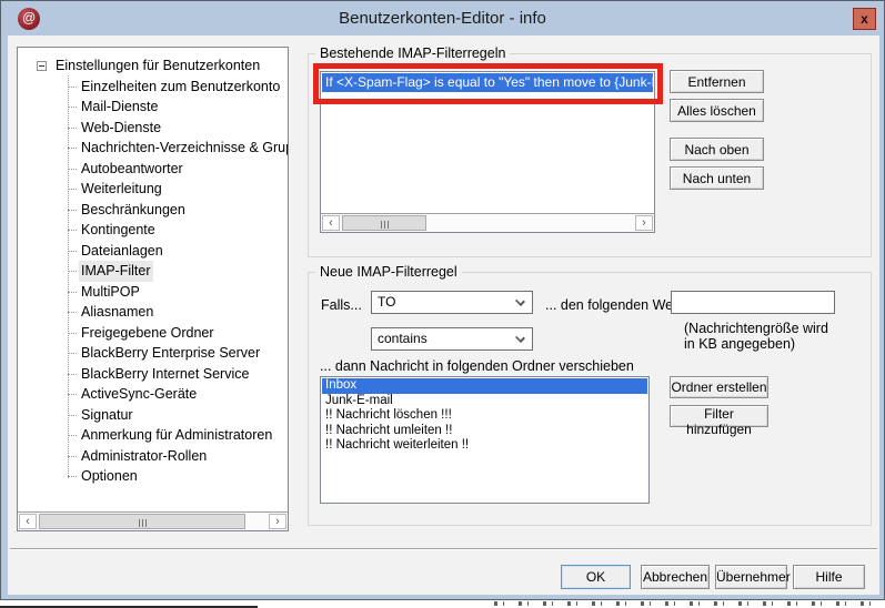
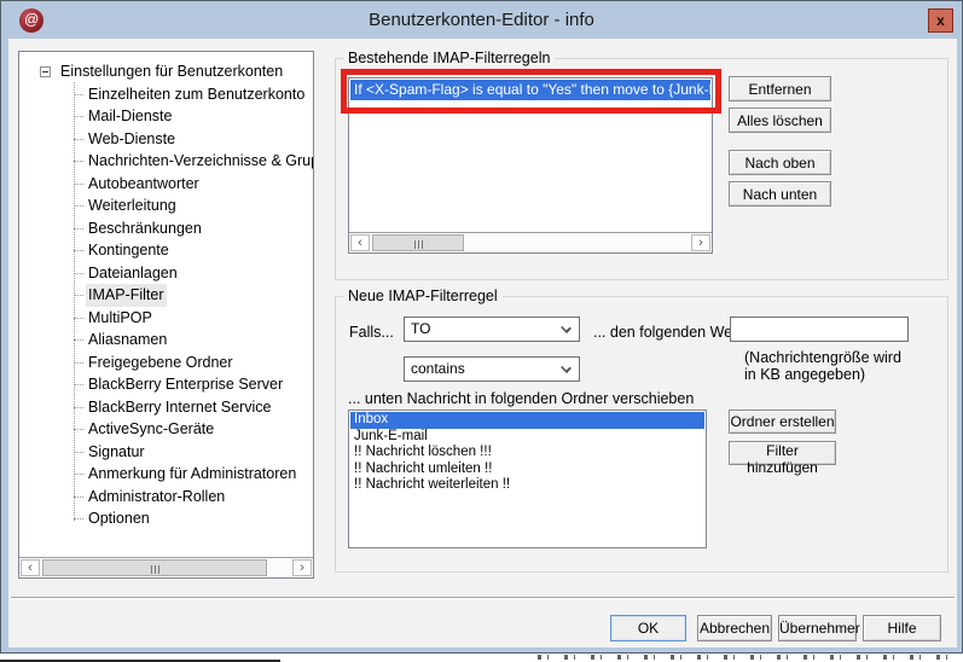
  @
  Benutzerkonten-Editor - info
  x
  Einstellungen für Benutzerkonten
  Einzelheiten zum Benutzerkonto
  Mail-Dienste
  Web-Dienste
  Nachrichten-Verzeichnisse & Gru
  Autobeantworter
  Weiterleitung
  Beschränkungen
  Kontingente
  Dateianlagen
  IMAP-Filter
  MultiPOP
  Aliasnamen
  Freigegebene Ordner
  BlackBerry Enterprise Server
  BlackBerry Internet Service
  ActiveSync-Geräte
  Signatur
  Anmerkung für Administratoren
  Administrator-Rollen
  Optionen
  ‹
  ›
  Bestehende IMAP-Filterregeln
  If <X-Spam-Flag> is equal to "Yes" then move to {Junk-
  ‹
  ›
  Entfernen
  Alles löschen
  Nach oben
  Nach unten
  Neue IMAP-Filterregel
  Falls...
  TO
  ... den folgenden We
  contains
  (Nachrichtengröße wird
  in KB angegeben)
- ... dann Nachricht in folgenden Ordner verschieben
+ ... unten Nachricht in folgenden Ordner verschieben
  Inbox
  Junk-E-mail
  !! Nachricht löschen !!!
  !! Nachricht umleiten !!
  !! Nachricht weiterleiten !!
  Ordner erstellen
  Filter hinzufügen
  OK
  Abbrechen
  Übernehmer
  Hilfe
